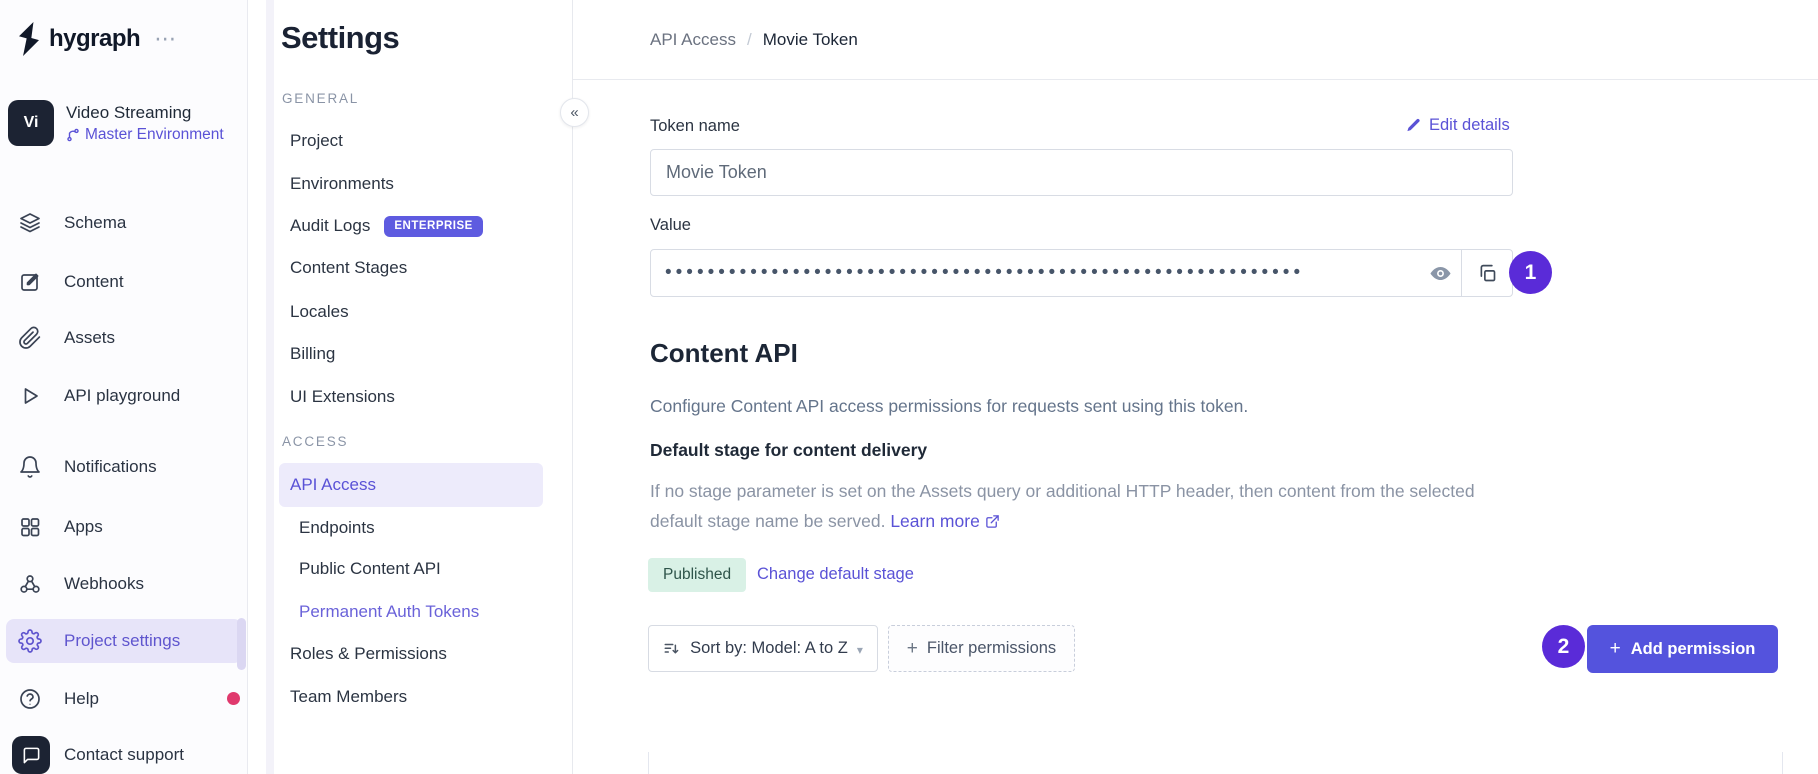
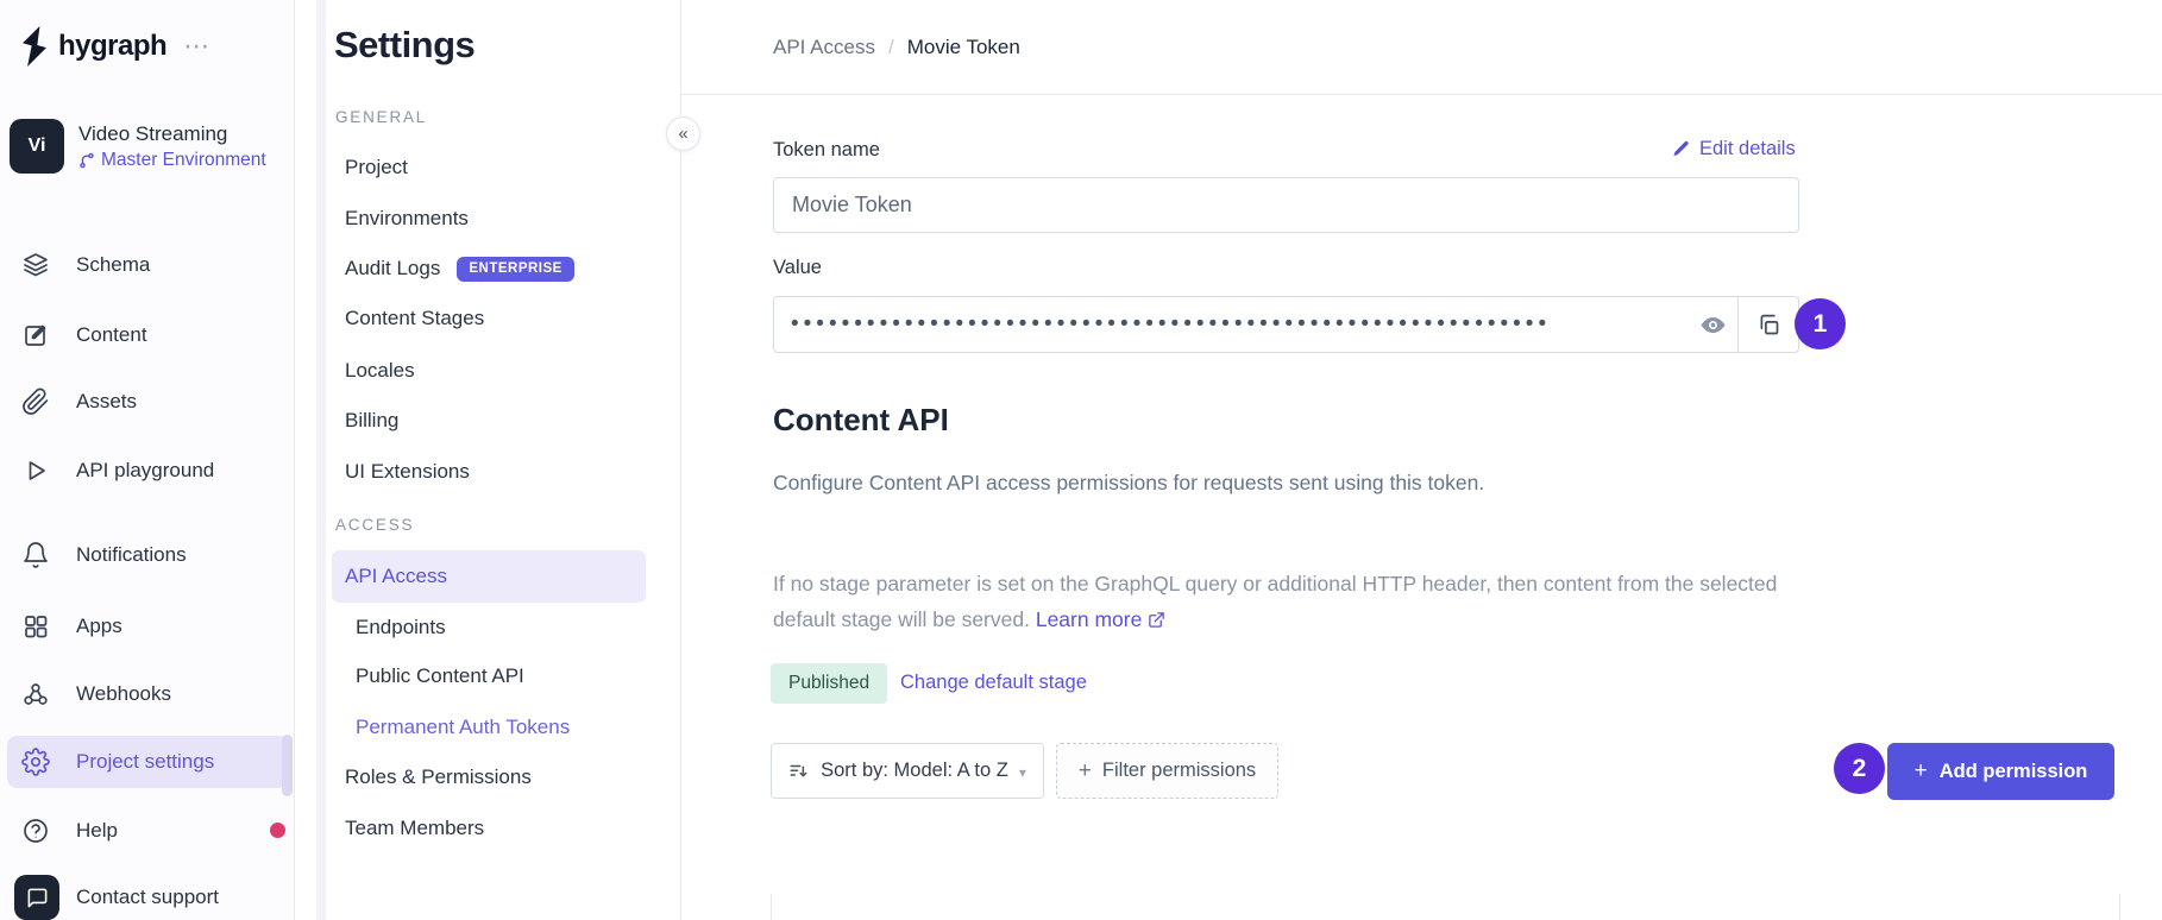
  hygraph
  ⋯
  Vi
  Video Streaming
  Master Environment
  Schema
  Content
  Assets
  API playground
  Notifications
  Apps
  Webhooks
  Project settings
  Help
  Contact support
  Settings
  GENERAL
  Project
  Environments
  Audit Logs
  ENTERPRISE
  Content Stages
  Locales
  Billing
  UI Extensions
  ACCESS
  API Access
  Endpoints
  Public Content API
  Permanent Auth Tokens
  Roles & Permissions
  Team Members
  «
  API Access
  /
  Movie Token
  Token name
  Edit details
  Movie Token
  Value
  ••••••••••••••••••••••••••••••••••••••••••••••••••••••••••••
  1
  Content API
  Configure Content API access permissions for requests sent using this token.
- Default stage for content delivery
- If no stage parameter is set on the Assets query or additional HTTP header, then content from the selected
+ If no stage parameter is set on the GraphQL query or additional HTTP header, then content from the selected
- default stage name be served.
+ default stage will be served.
  Learn more
  Published
  Change default stage
  Sort by: Model: A to Z
  ▾
  +
  Filter permissions
  2
  +
  Add permission
